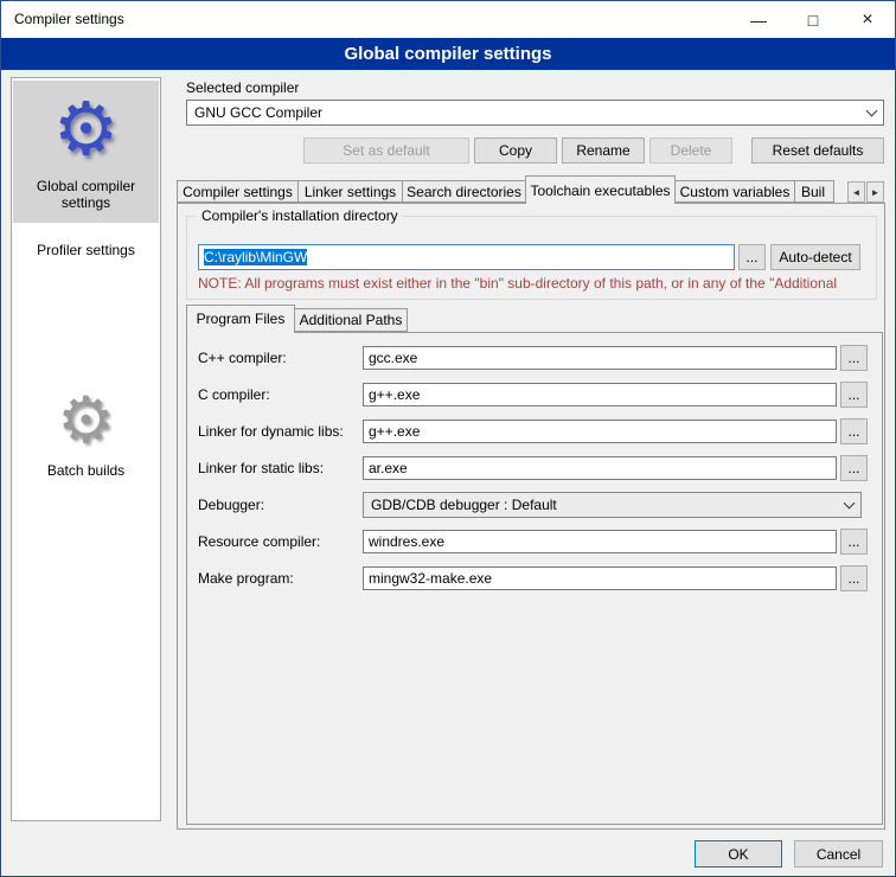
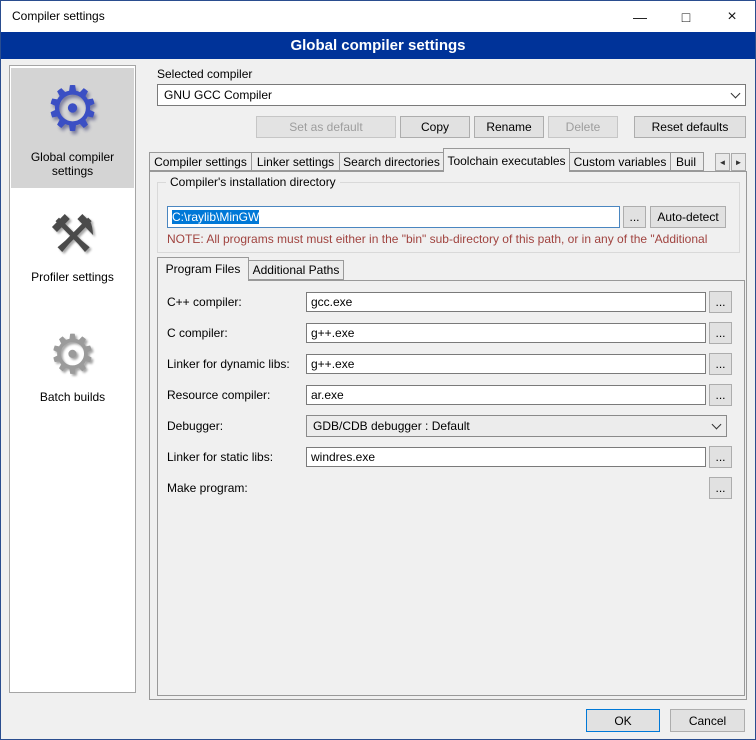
  Compiler settings
  —
  □
  ×
  Global compiler settings
  ⚙
  Global compiler settings
+ ⚒
  Profiler settings
  ⚙
  Batch builds
  Selected compiler
  GNU GCC Compiler
  Set as default
  Copy
  Rename
  Delete
  Reset defaults
  Compiler settings
  Linker settings
  Search directories
  Custom variables
  Buil
  ◄
  ►
  Toolchain executables
  Compiler's installation directory
  C:\raylib\MinGW
  ...
  Auto-detect
- NOTE: All programs must exist either in the "bin" sub-directory of this path, or in any of the "Additional
+ NOTE: All programs must must either in the "bin" sub-directory of this path, or in any of the "Additional
  Additional Paths
  Program Files
  C++ compiler:
  gcc.exe
  ...
  C compiler:
  g++.exe
  ...
  Linker for dynamic libs:
  g++.exe
  ...
- Linker for static libs:
+ Resource compiler:
  ar.exe
  ...
  Debugger:
  GDB/CDB debugger : Default
- Resource compiler:
+ Linker for static libs:
  windres.exe
  ...
  Make program:
- mingw32-make.exe
  ...
  OK
  Cancel
